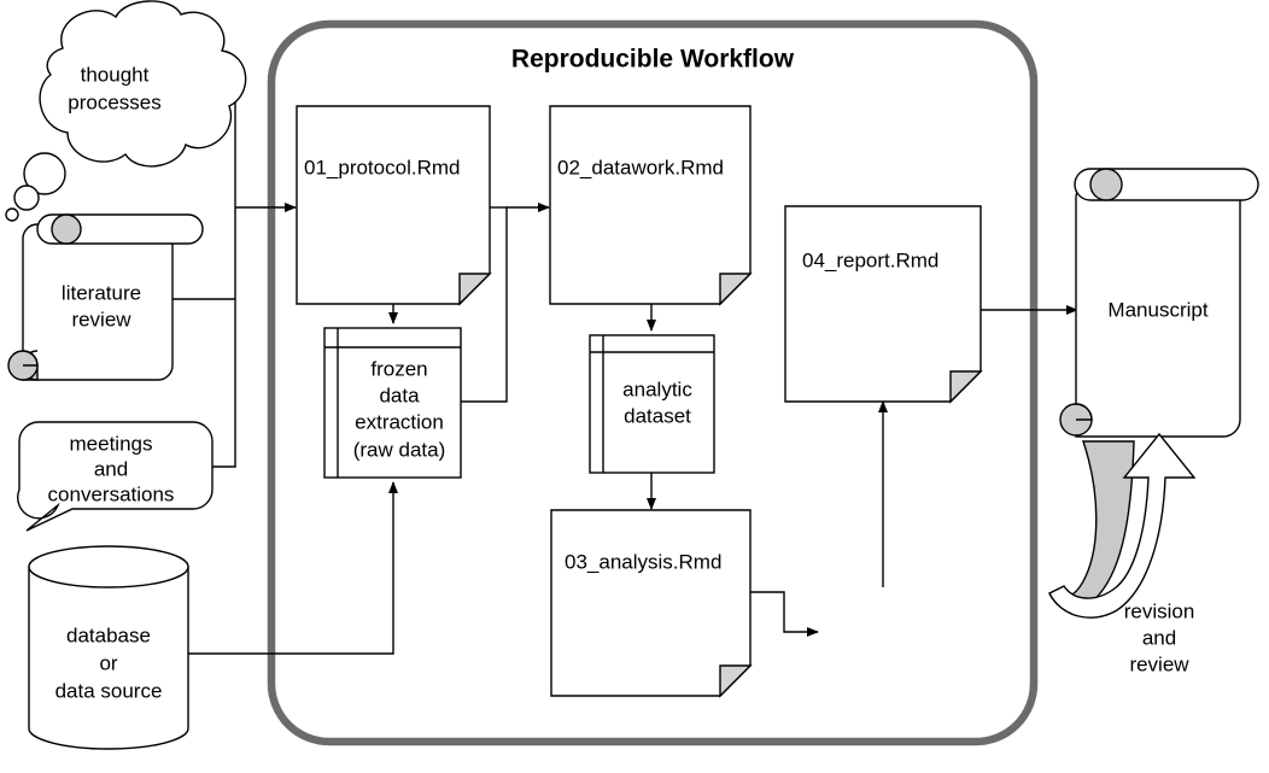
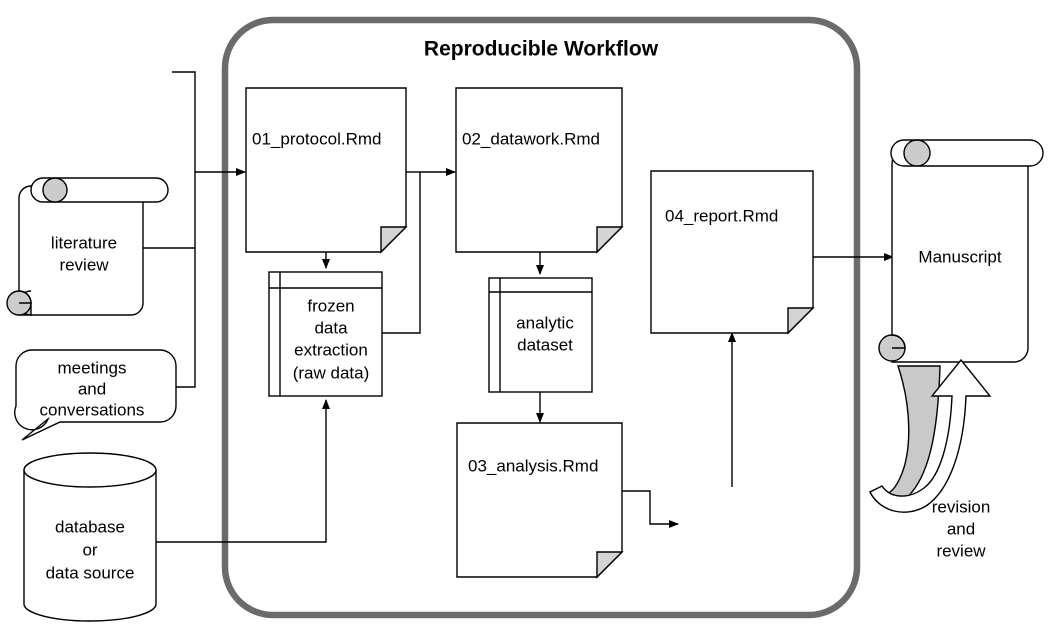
  Reproducible Workflow
- thought
- processes
  literature
  review
  meetings
  and
  conversations
  database
  or
  data source
  01_protocol.Rmd
  02_datawork.Rmd
  frozen
  data
  extraction
  (raw data)
  analytic
  dataset
  03_analysis.Rmd
  04_report.Rmd
  Manuscript
  revision
  and
  review
